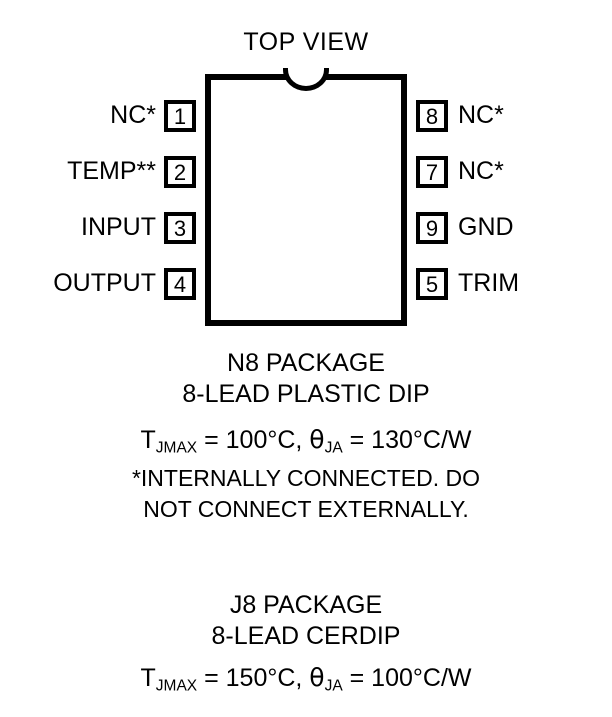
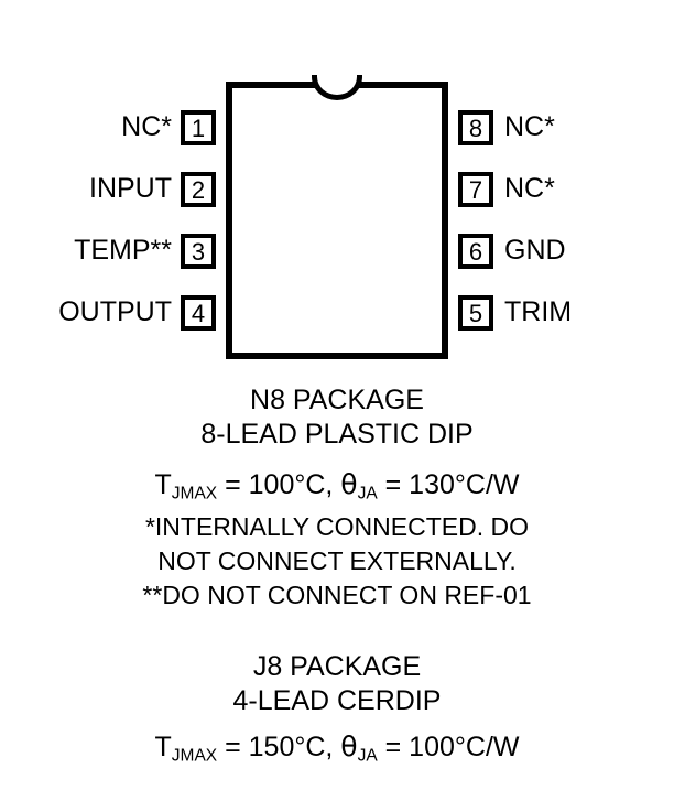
- TOP VIEW
  NC*
  1
- TEMP**
+ INPUT
  2
- INPUT
+ TEMP**
  3
  OUTPUT
  4
  8
  NC*
  7
  NC*
- 9
+ 6
  GND
  5
  TRIM
  N8 PACKAGE
  8-LEAD PLASTIC DIP
  TJMAX = 100°C, θJA = 130°C/W
  *INTERNALLY CONNECTED. DO
  NOT CONNECT EXTERNALLY.
+ **DO NOT CONNECT ON REF-01
  J8 PACKAGE
- 8-LEAD CERDIP
+ 4-LEAD CERDIP
  TJMAX = 150°C, θJA = 100°C/W
